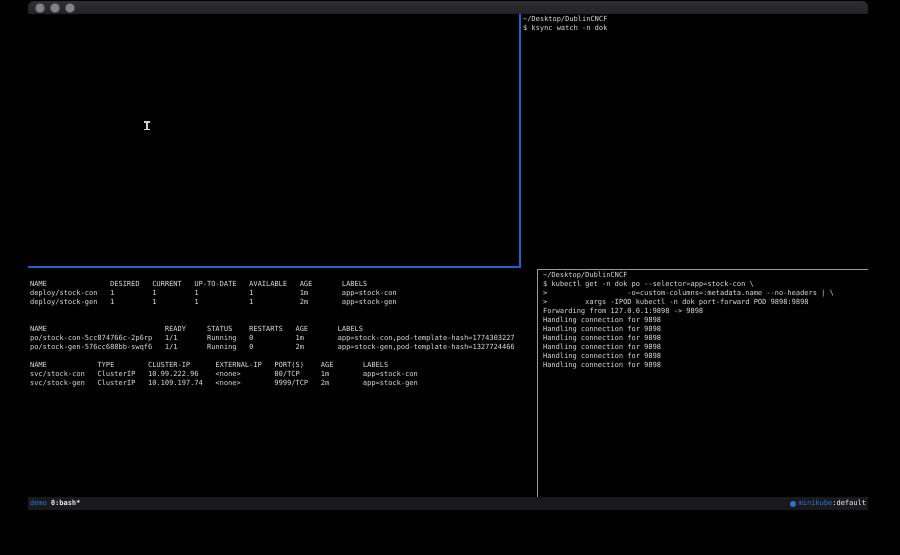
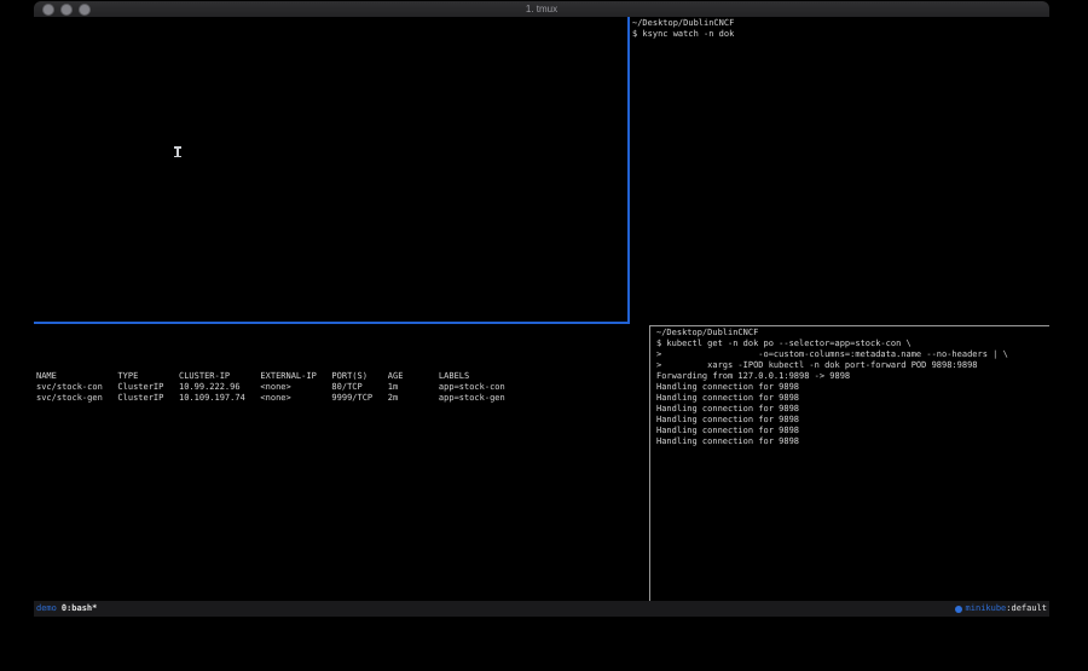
+ 1. tmux
  ~/Desktop/DublinCNCF
  $ ksync watch -n dok
- NAME DESIRED CURRENT UP-TO-DATE AVAILABLE AGE LABELS
- deploy/stock-con 1 1 1 1 1m app=stock-con
- deploy/stock-gen 1 1 1 1 2m app=stock-gen
- NAME READY STATUS RESTARTS AGE LABELS
- po/stock-con-5cc874766c-2p6rp 1/1 Running 0 1m app=stock-con,pod-template-hash=1774303227
- po/stock-gen-576cc688bb-swqf6 1/1 Running 0 2m app=stock-gen,pod-template-hash=1327724466
  NAME TYPE CLUSTER-IP EXTERNAL-IP PORT(S) AGE LABELS
  svc/stock-con ClusterIP 10.99.222.96 <none> 80/TCP 1m app=stock-con
  svc/stock-gen ClusterIP 10.109.197.74 <none> 9999/TCP 2m app=stock-gen
  ~/Desktop/DublinCNCF
  $ kubectl get -n dok po --selector=app=stock-con \
  > -o=custom-columns=:metadata.name --no-headers | \
  > xargs -IPOD kubectl -n dok port-forward POD 9898:9898
  Forwarding from 127.0.0.1:9898 -> 9898
  Handling connection for 9898
  Handling connection for 9898
  Handling connection for 9898
  Handling connection for 9898
  Handling connection for 9898
  Handling connection for 9898
  demo
  0:bash*
  minikube
  :
  default
